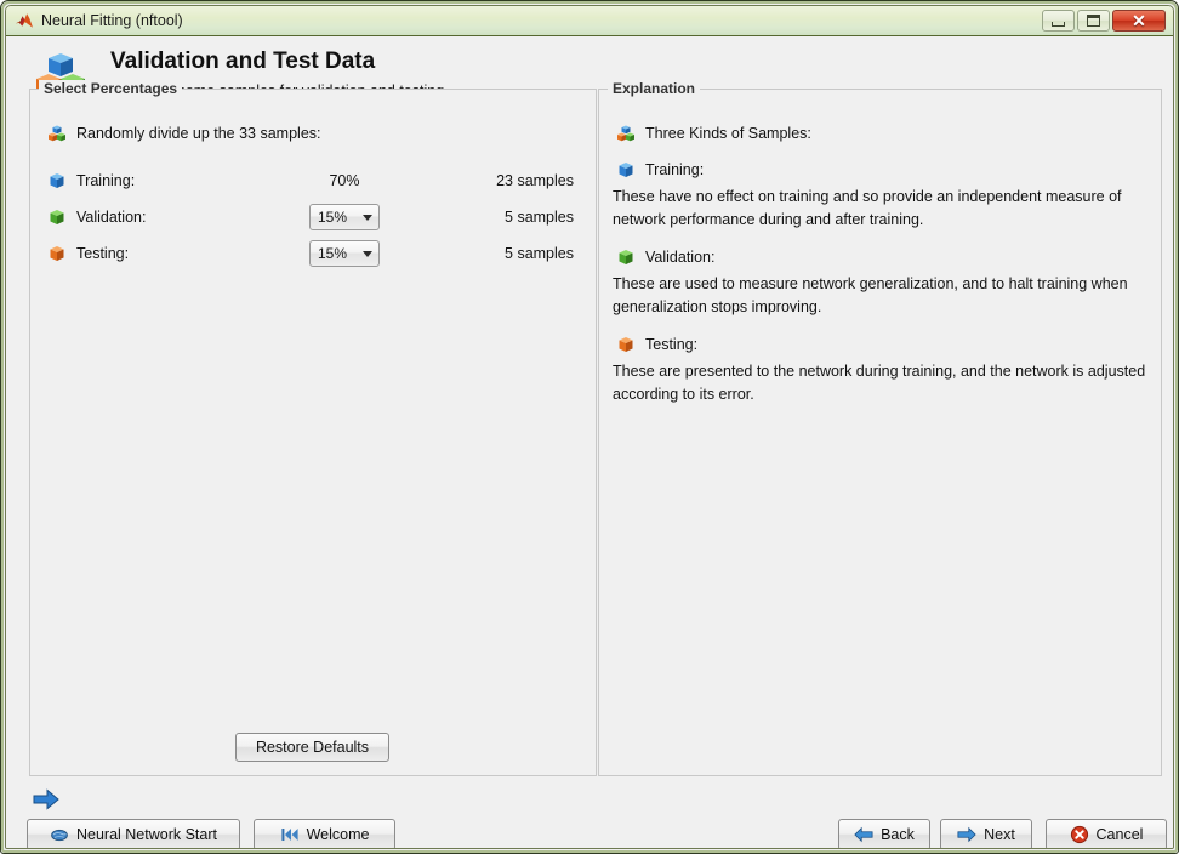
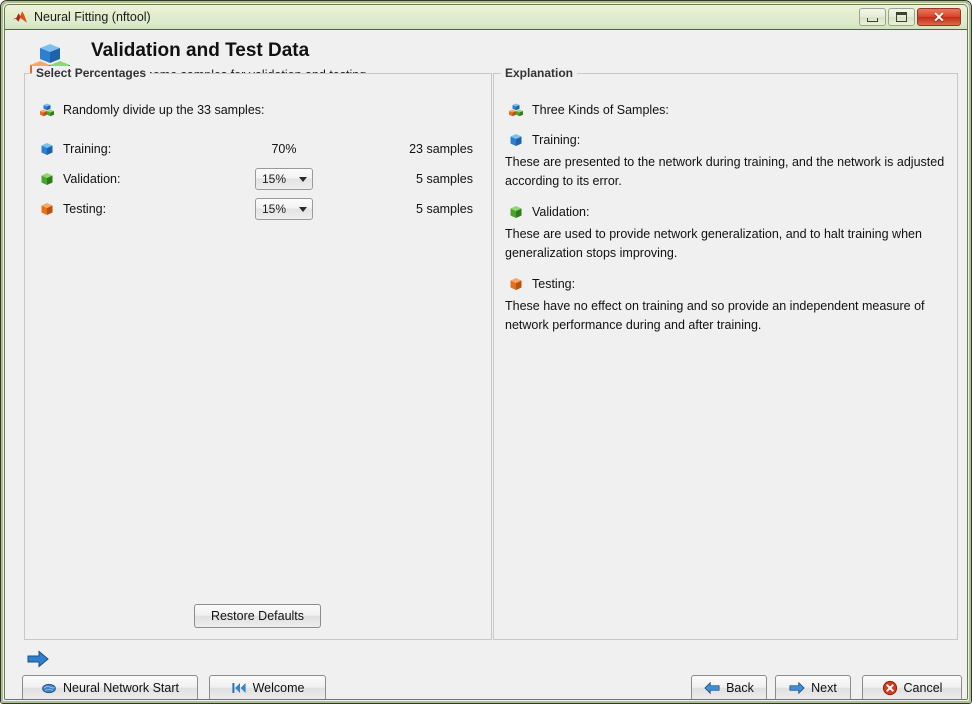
  Neural Fitting (nftool)
  ✕
  Validation and Test Data
  Select Percentages
  Randomly divide up the 33 samples:
  Training:
  70%
  23 samples
  Validation:
  15%
  5 samples
  Testing:
  15%
  5 samples
  Restore Defaults
  Explanation
  Three Kinds of Samples:
  Training:
- These have no effect on training and so provide an independent measure of network performance during and after training.
+ These are presented to the network during training, and the network is adjusted according to its error.
  Validation:
- These are used to measure network generalization, and to halt training when generalization stops improving.
+ These are used to provide network generalization, and to halt training when generalization stops improving.
  Testing:
- These are presented to the network during training, and the network is adjusted according to its error.
+ These have no effect on training and so provide an independent measure of network performance during and after training.
  Neural Network Start
  Welcome
  Back
  Next
  Cancel
